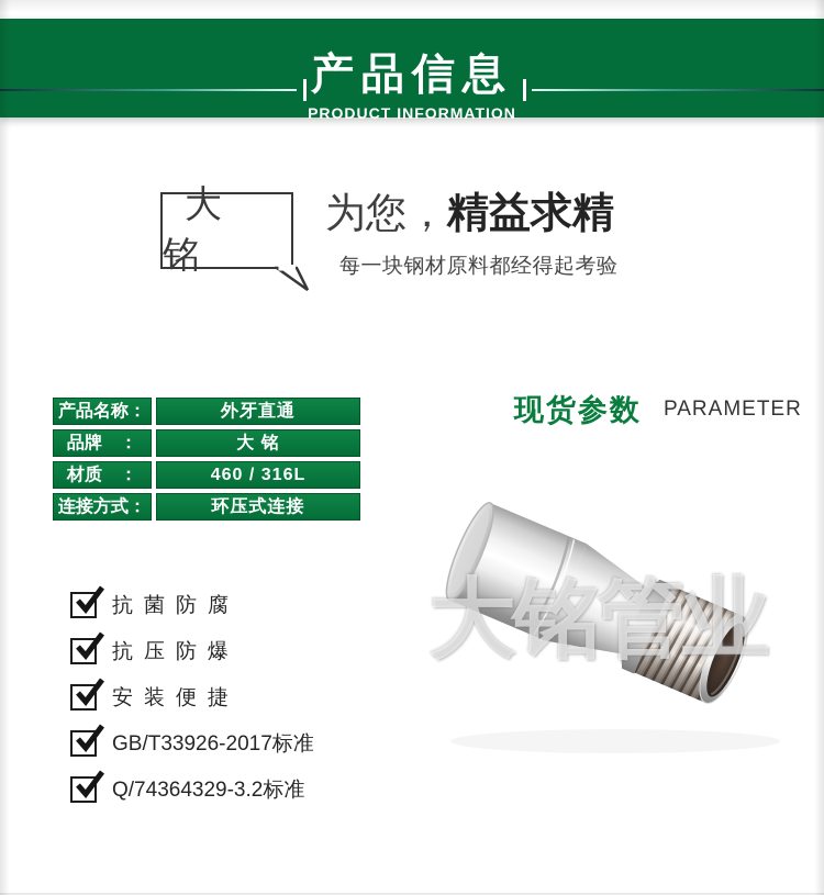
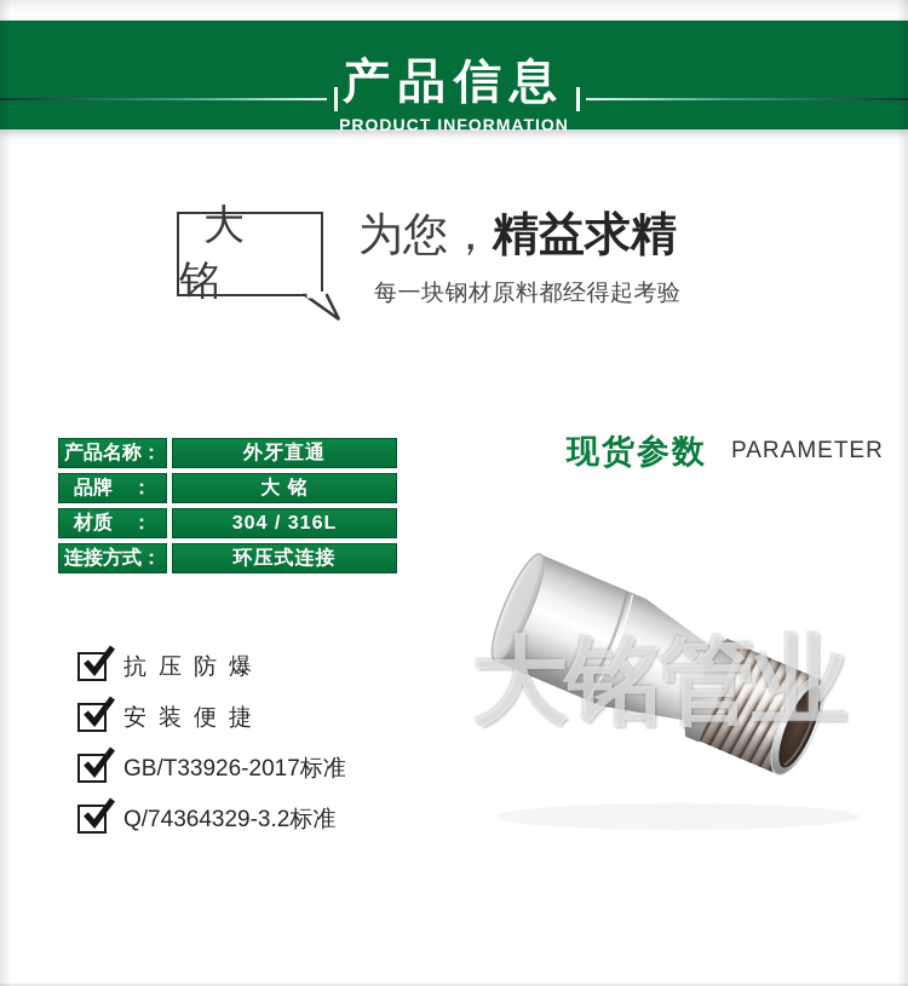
  产品信息
  PRODUCT INFORMATION
  大铭
  为您，精益求精
  每一块钢材原料都经得起考验
  产品名称：
  外牙直通
  品牌 ：
  大 铭
  材质 ：
- 460 / 316L
+ 304 / 316L
  连接方式：
  环压式连接
  现货参数
  PARAMETER
  大铭管业
- 抗菌防腐
  抗压防爆
  安装便捷
  GB/T33926-2017标准
  Q/74364329-3.2标准
